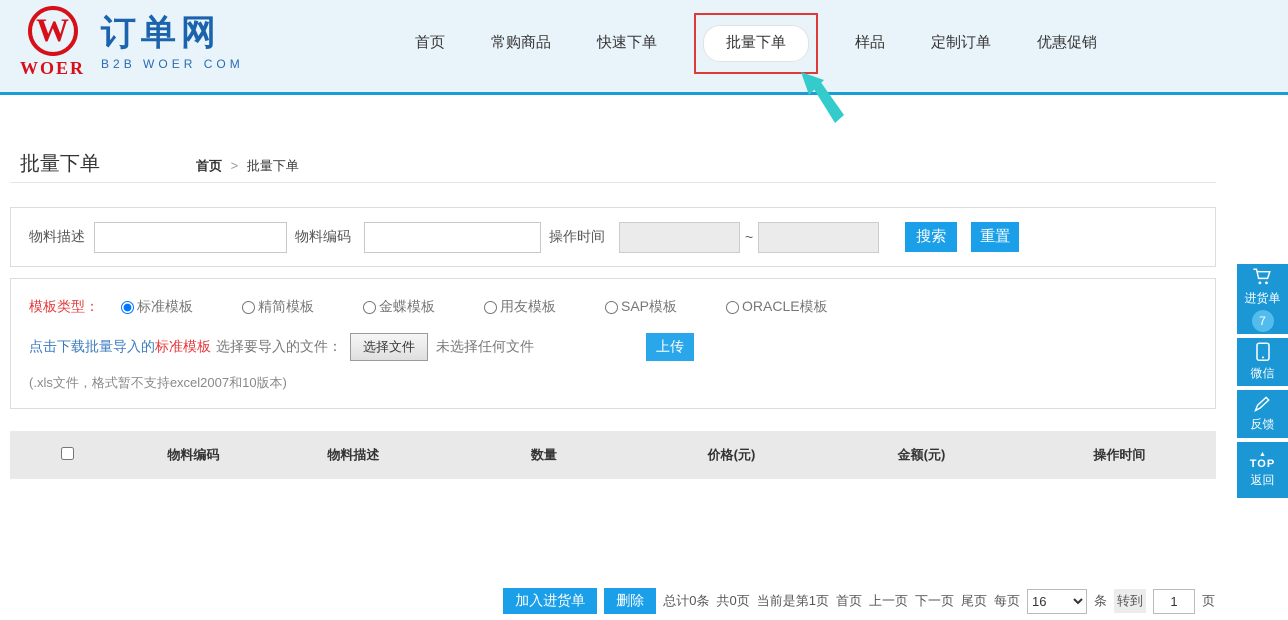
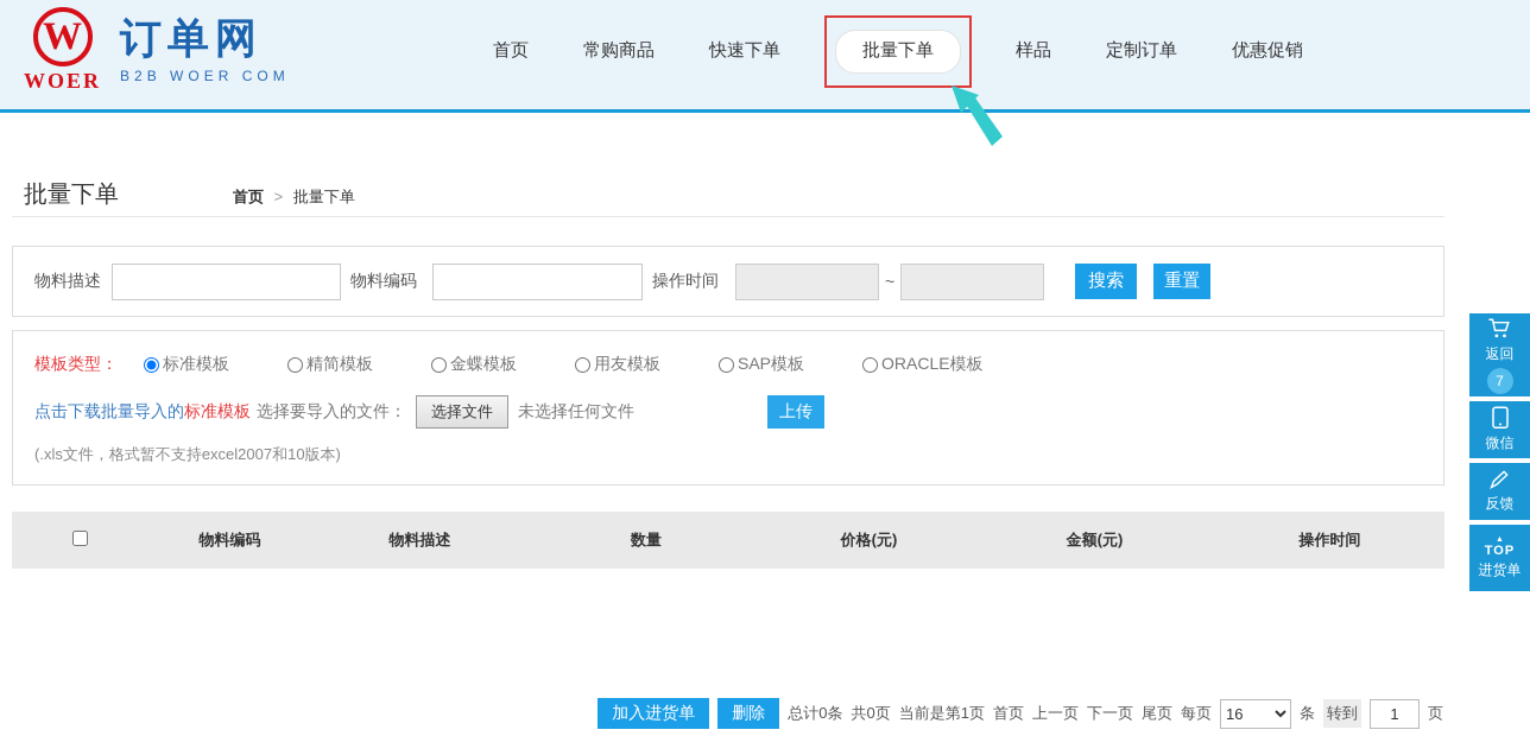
  W
  WOER
  订单网
  B2B WOER COM
  首页
  常购商品
  快速下单
  批量下单
  样品
  定制订单
  优惠促销
  批量下单
  首页 > 批量下单
  物料描述
  物料编码
  操作时间
  ~
  搜索
  重置
  模板类型：
  标准模板
  精简模板
  金蝶模板
  用友模板
  SAP模板
  ORACLE模板
  点击下载批量导入的
  标准模板
  选择要导入的文件：
  选择文件
  未选择任何文件
  上传
  (.xls文件，格式暂不支持excel2007和10版本)
  物料编码
  物料描述
  数量
  价格(元)
  金额(元)
  操作时间
  加入进货单
  删除
  总计0条
  共0页
  当前是第1页
  首页
  上一页
  下一页
  尾页
  每页
  16
  条
  转到
  1
  页
- 进货单
+ 返回
  7
  微信
  反馈
  TOP
- 返回
+ 进货单
